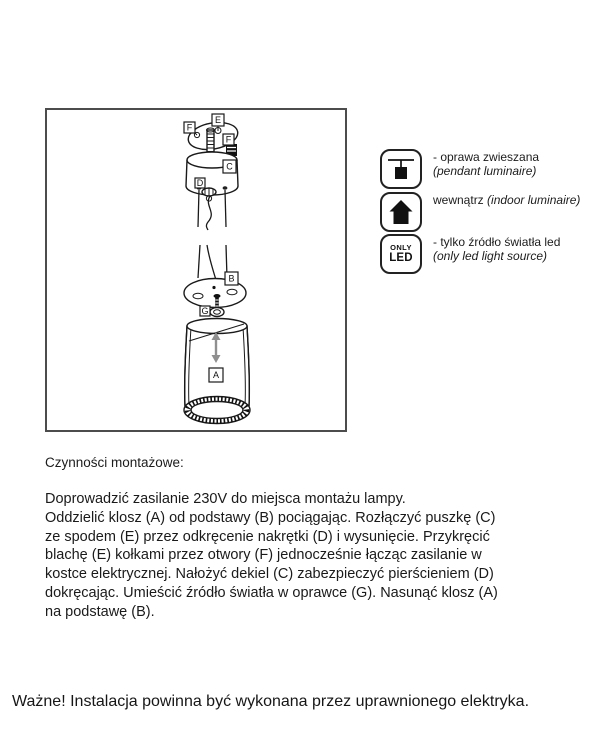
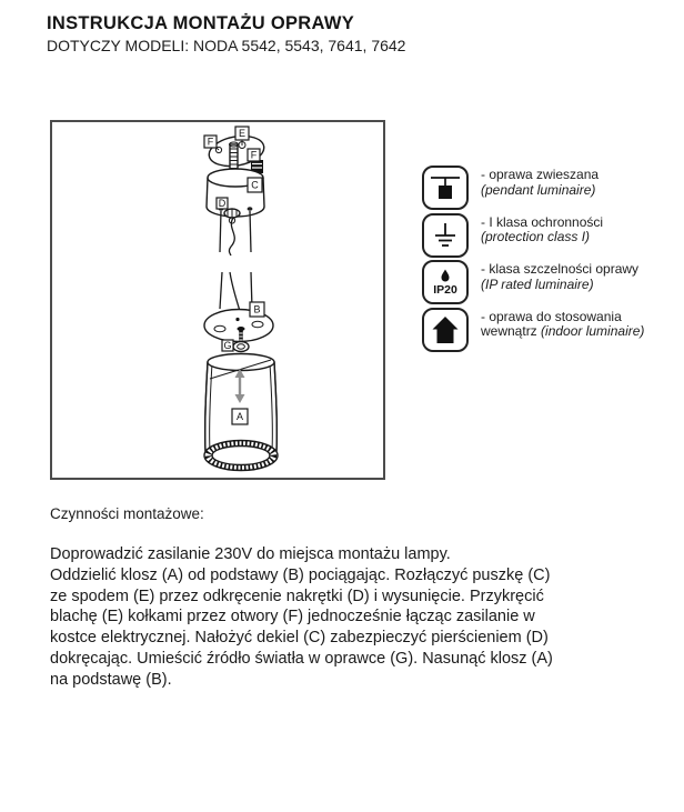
+ INSTRUKCJA MONTAŻU OPRAWY
+ DOTYCZY MODELI: NODA 5542, 5543, 7641, 7642
  E
  F
  F
  C
  D
  B
  G
  A
  - oprawa zwieszana
  (pendant luminaire)
+ - I klasa ochronności
+ (protection class I)
+ IP20
+ - klasa szczelności oprawy
+ (IP rated luminaire)
+ - oprawa do stosowania
  wewnątrz (indoor luminaire)
- ONLY
- LED
- - tylko źródło światła led
- (only led light source)
  Czynności montażowe:
  Doprowadzić zasilanie 230V do miejsca montażu lampy.
  Oddzielić klosz (A) od podstawy (B) pociągając. Rozłączyć puszkę (C)
  ze spodem (E) przez odkręcenie nakrętki (D) i wysunięcie. Przykręcić
  blachę (E) kołkami przez otwory (F) jednocześnie łącząc zasilanie w
  kostce elektrycznej. Nałożyć dekiel (C) zabezpieczyć pierścieniem (D)
  dokręcając. Umieścić źródło światła w oprawce (G). Nasunąć klosz (A)
  na podstawę (B).
- Ważne! Instalacja powinna być wykonana przez uprawnionego elektryka.
